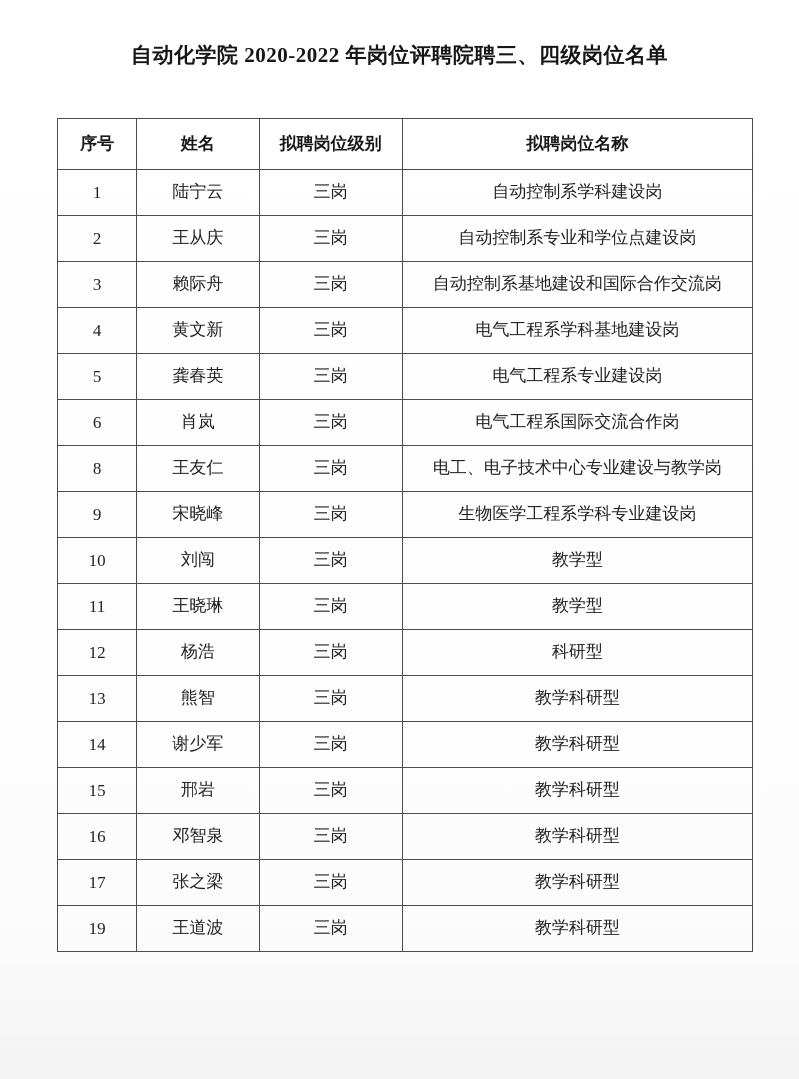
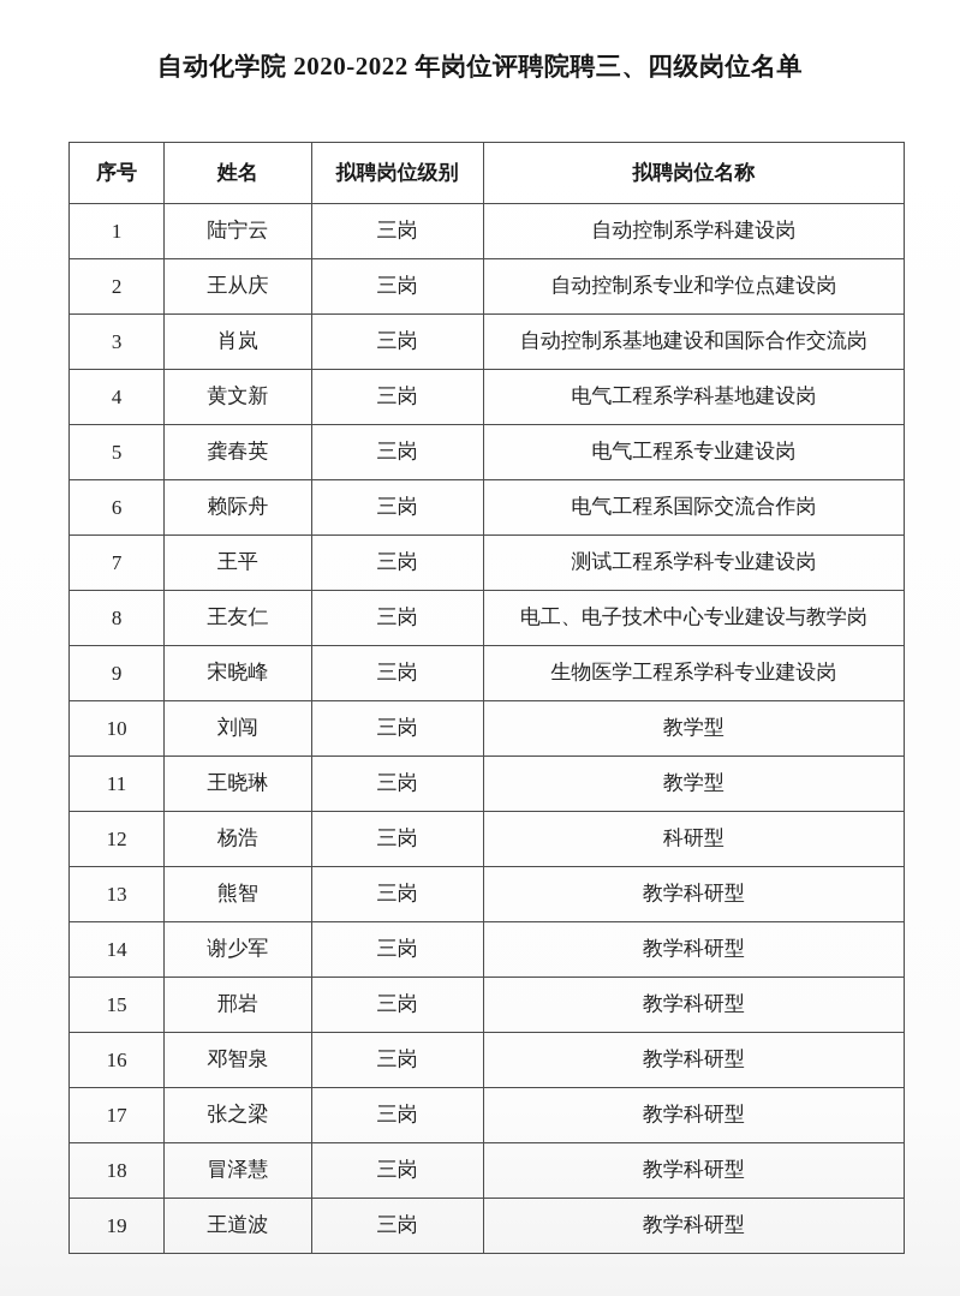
  自动化学院 2020-2022 年岗位评聘院聘三、四级岗位名单
  序号	姓名	拟聘岗位级别	拟聘岗位名称
  1	陆宁云	三岗	自动控制系学科建设岗
  2	王从庆	三岗	自动控制系专业和学位点建设岗
- 3	赖际舟	三岗	自动控制系基地建设和国际合作交流岗
+ 3	肖岚	三岗	自动控制系基地建设和国际合作交流岗
  4	黄文新	三岗	电气工程系学科基地建设岗
  5	龚春英	三岗	电气工程系专业建设岗
- 6	肖岚	三岗	电气工程系国际交流合作岗
+ 6	赖际舟	三岗	电气工程系国际交流合作岗
+ 7	王平	三岗	测试工程系学科专业建设岗
  8	王友仁	三岗	电工、电子技术中心专业建设与教学岗
  9	宋晓峰	三岗	生物医学工程系学科专业建设岗
  10	刘闯	三岗	教学型
  11	王晓琳	三岗	教学型
  12	杨浩	三岗	科研型
  13	熊智	三岗	教学科研型
  14	谢少军	三岗	教学科研型
  15	邢岩	三岗	教学科研型
  16	邓智泉	三岗	教学科研型
  17	张之梁	三岗	教学科研型
+ 18	冒泽慧	三岗	教学科研型
  19	王道波	三岗	教学科研型
